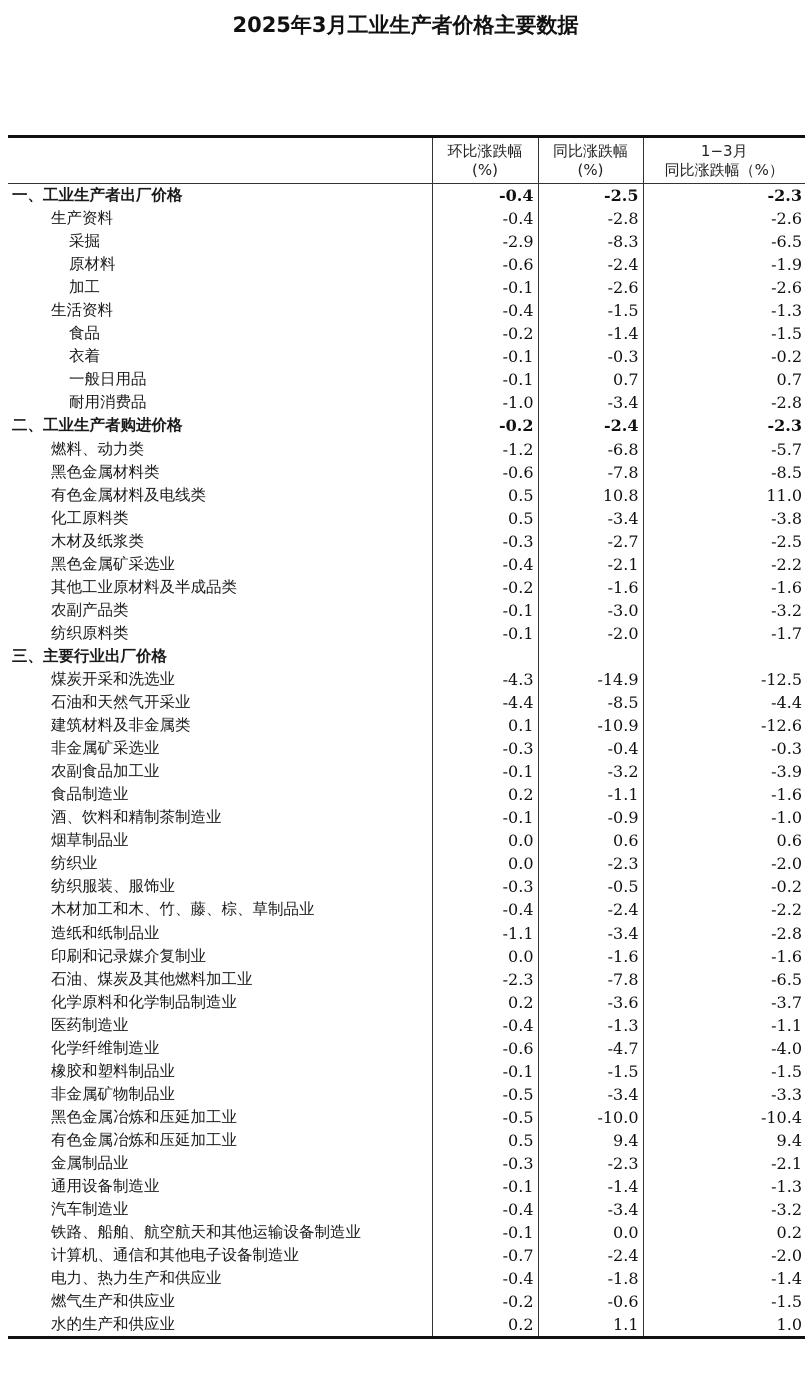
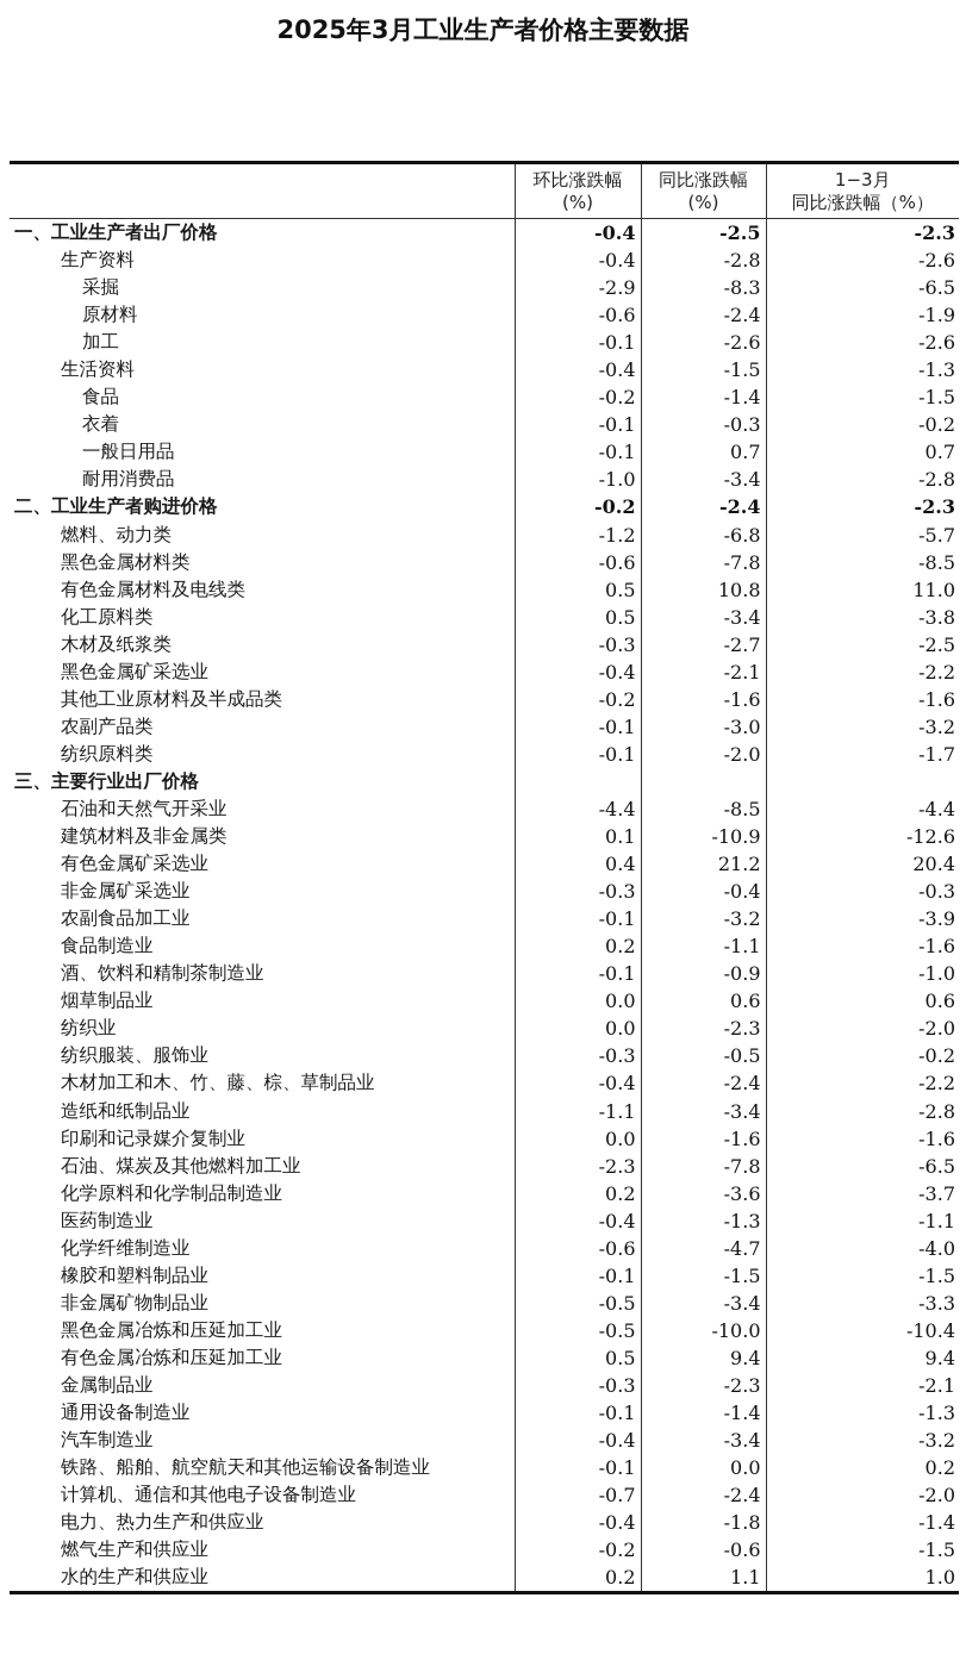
  2025年3月工业生产者价格主要数据
  	环比涨跌幅 (%)	同比涨跌幅 (%)	1−3月 同比涨跌幅（%）
  一、工业生产者出厂价格	-0.4	-2.5	-2.3
  生产资料	-0.4	-2.8	-2.6
  采掘	-2.9	-8.3	-6.5
  原材料	-0.6	-2.4	-1.9
  加工	-0.1	-2.6	-2.6
  生活资料	-0.4	-1.5	-1.3
  食品	-0.2	-1.4	-1.5
  衣着	-0.1	-0.3	-0.2
  一般日用品	-0.1	0.7	0.7
  耐用消费品	-1.0	-3.4	-2.8
  二、工业生产者购进价格	-0.2	-2.4	-2.3
  燃料、动力类	-1.2	-6.8	-5.7
  黑色金属材料类	-0.6	-7.8	-8.5
  有色金属材料及电线类	0.5	10.8	11.0
  化工原料类	0.5	-3.4	-3.8
  木材及纸浆类	-0.3	-2.7	-2.5
  黑色金属矿采选业	-0.4	-2.1	-2.2
  其他工业原材料及半成品类	-0.2	-1.6	-1.6
  农副产品类	-0.1	-3.0	-3.2
  纺织原料类	-0.1	-2.0	-1.7
  三、主要行业出厂价格
- 煤炭开采和洗选业	-4.3	-14.9	-12.5
  石油和天然气开采业	-4.4	-8.5	-4.4
  建筑材料及非金属类	0.1	-10.9	-12.6
+ 有色金属矿采选业	0.4	21.2	20.4
  非金属矿采选业	-0.3	-0.4	-0.3
  农副食品加工业	-0.1	-3.2	-3.9
  食品制造业	0.2	-1.1	-1.6
  酒、饮料和精制茶制造业	-0.1	-0.9	-1.0
  烟草制品业	0.0	0.6	0.6
  纺织业	0.0	-2.3	-2.0
  纺织服装、服饰业	-0.3	-0.5	-0.2
  木材加工和木、竹、藤、棕、草制品业	-0.4	-2.4	-2.2
  造纸和纸制品业	-1.1	-3.4	-2.8
  印刷和记录媒介复制业	0.0	-1.6	-1.6
  石油、煤炭及其他燃料加工业	-2.3	-7.8	-6.5
  化学原料和化学制品制造业	0.2	-3.6	-3.7
  医药制造业	-0.4	-1.3	-1.1
  化学纤维制造业	-0.6	-4.7	-4.0
  橡胶和塑料制品业	-0.1	-1.5	-1.5
  非金属矿物制品业	-0.5	-3.4	-3.3
  黑色金属冶炼和压延加工业	-0.5	-10.0	-10.4
  有色金属冶炼和压延加工业	0.5	9.4	9.4
  金属制品业	-0.3	-2.3	-2.1
  通用设备制造业	-0.1	-1.4	-1.3
  汽车制造业	-0.4	-3.4	-3.2
  铁路、船舶、航空航天和其他运输设备制造业	-0.1	0.0	0.2
  计算机、通信和其他电子设备制造业	-0.7	-2.4	-2.0
  电力、热力生产和供应业	-0.4	-1.8	-1.4
  燃气生产和供应业	-0.2	-0.6	-1.5
  水的生产和供应业	0.2	1.1	1.0
